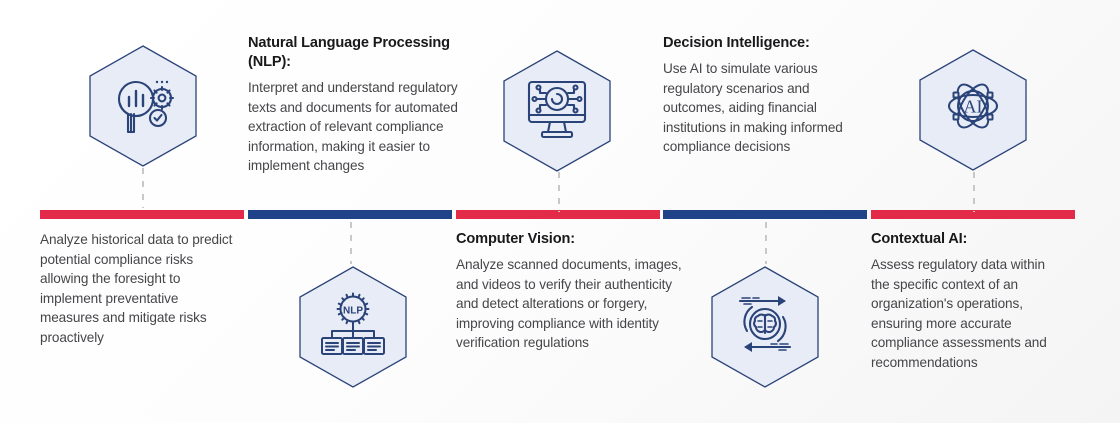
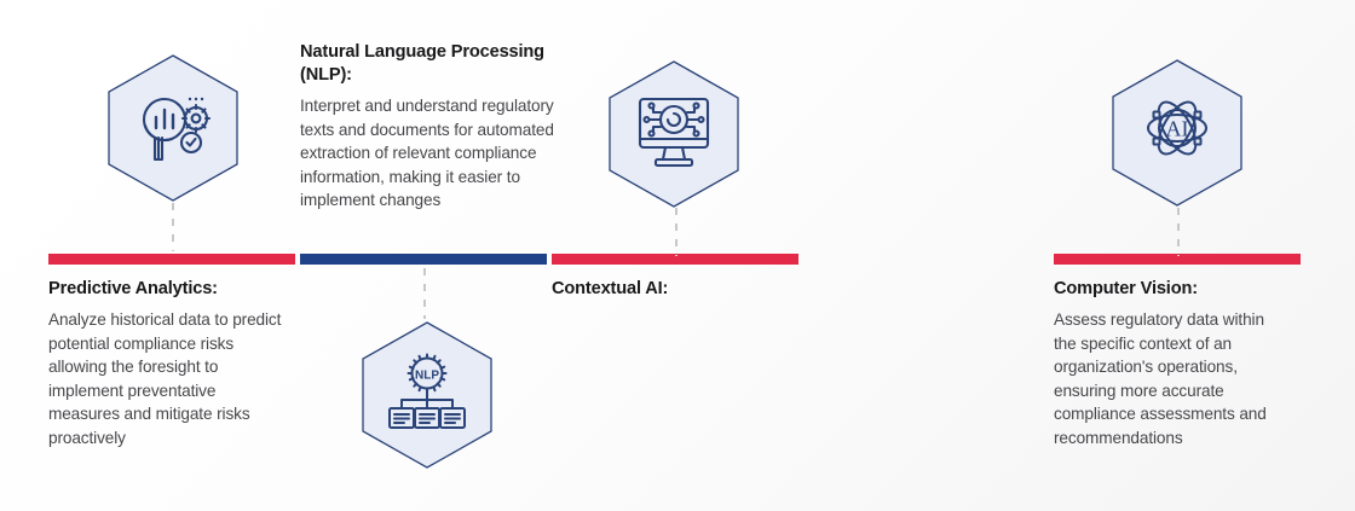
+ Predictive Analytics:
  Analyze historical data to predict potential compliance risks allowing the foresight to implement preventative measures and mitigate risks proactively
  NLP
  Natural Language Processing (NLP):
  Interpret and understand regulatory texts and documents for automated extraction of relevant compliance information, making it easier to implement changes
- Computer Vision:
+ Contextual AI:
- Analyze scanned documents, images, and videos to verify their authenticity and detect alterations or forgery, improving compliance with identity verification regulations
- Decision Intelligence:
- Use AI to simulate various regulatory scenarios and outcomes, aiding financial institutions in making informed compliance decisions
  AI
- Contextual AI:
+ Computer Vision:
  Assess regulatory data within the specific context of an organization's operations, ensuring more accurate compliance assessments and recommendations
